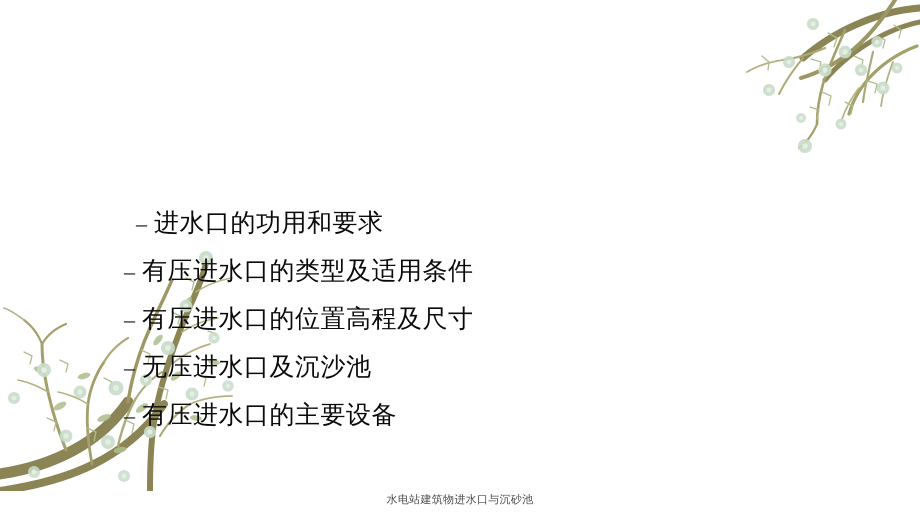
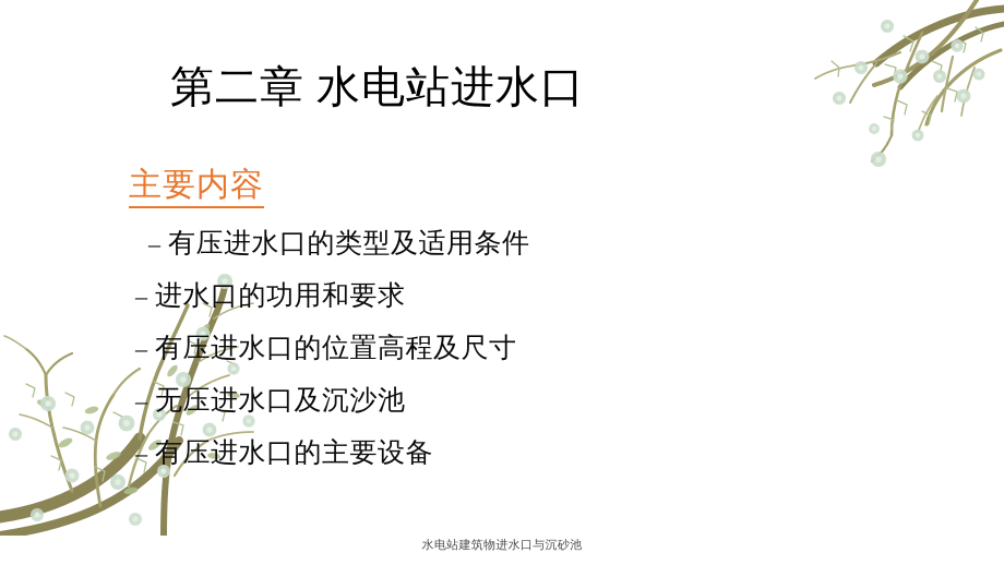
+ 第二章 水电站进水口
+ 主要内容
  –
- 进水口的功用和要求
+ 有压进水口的类型及适用条件
  –
- 有压进水口的类型及适用条件
+ 进水口的功用和要求
  –
  有压进水口的位置高程及尺寸
  –
  无压进水口及沉沙池
  –
  有压进水口的主要设备
  水电站建筑物进水口与沉砂池
